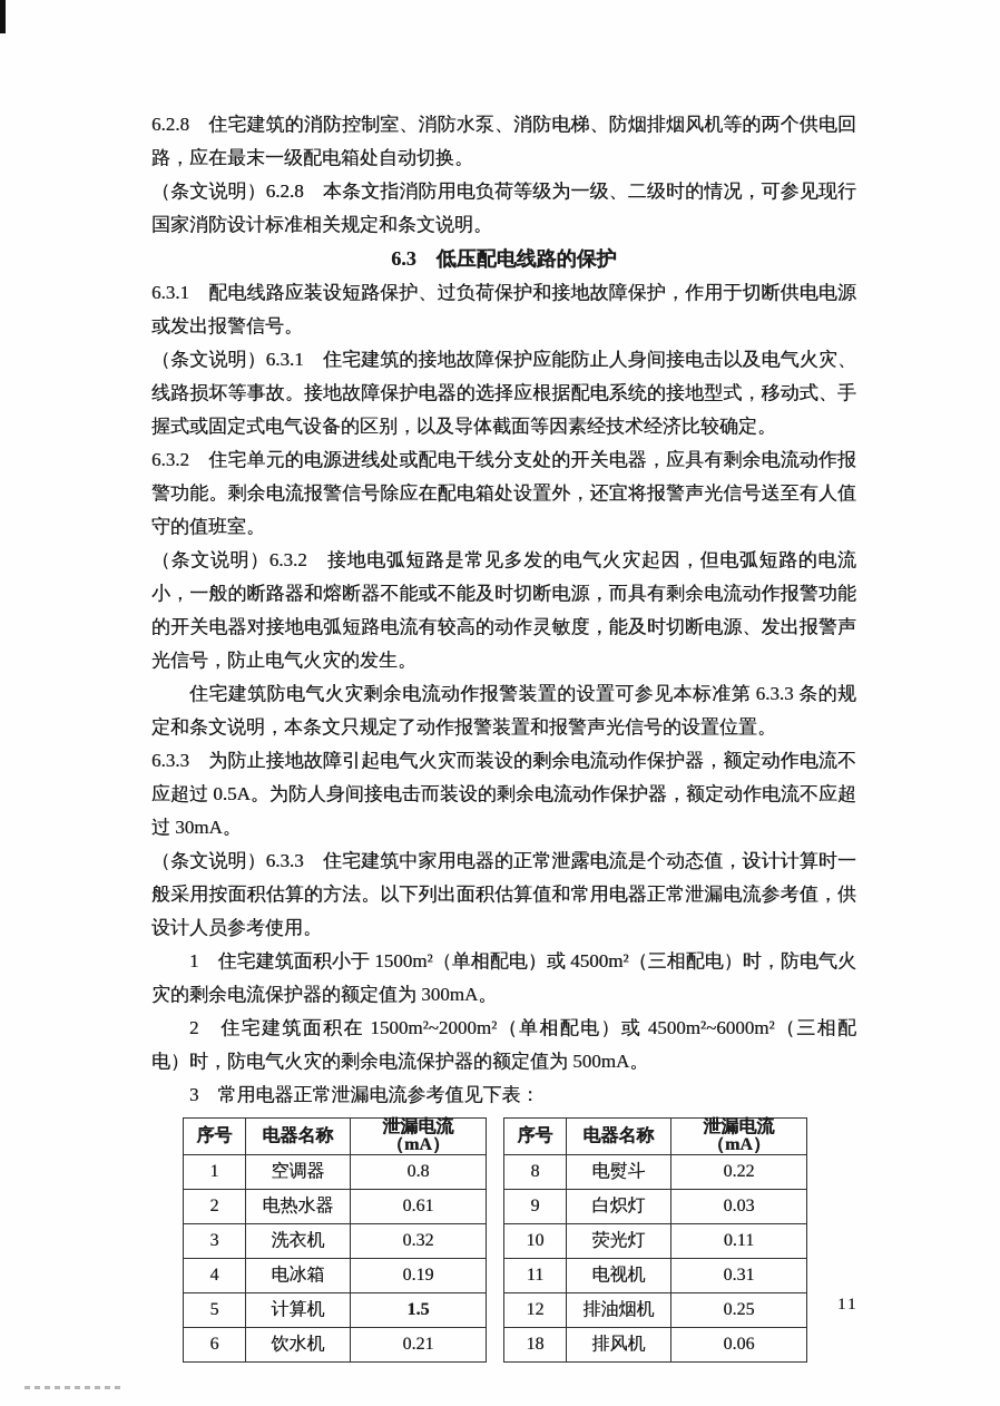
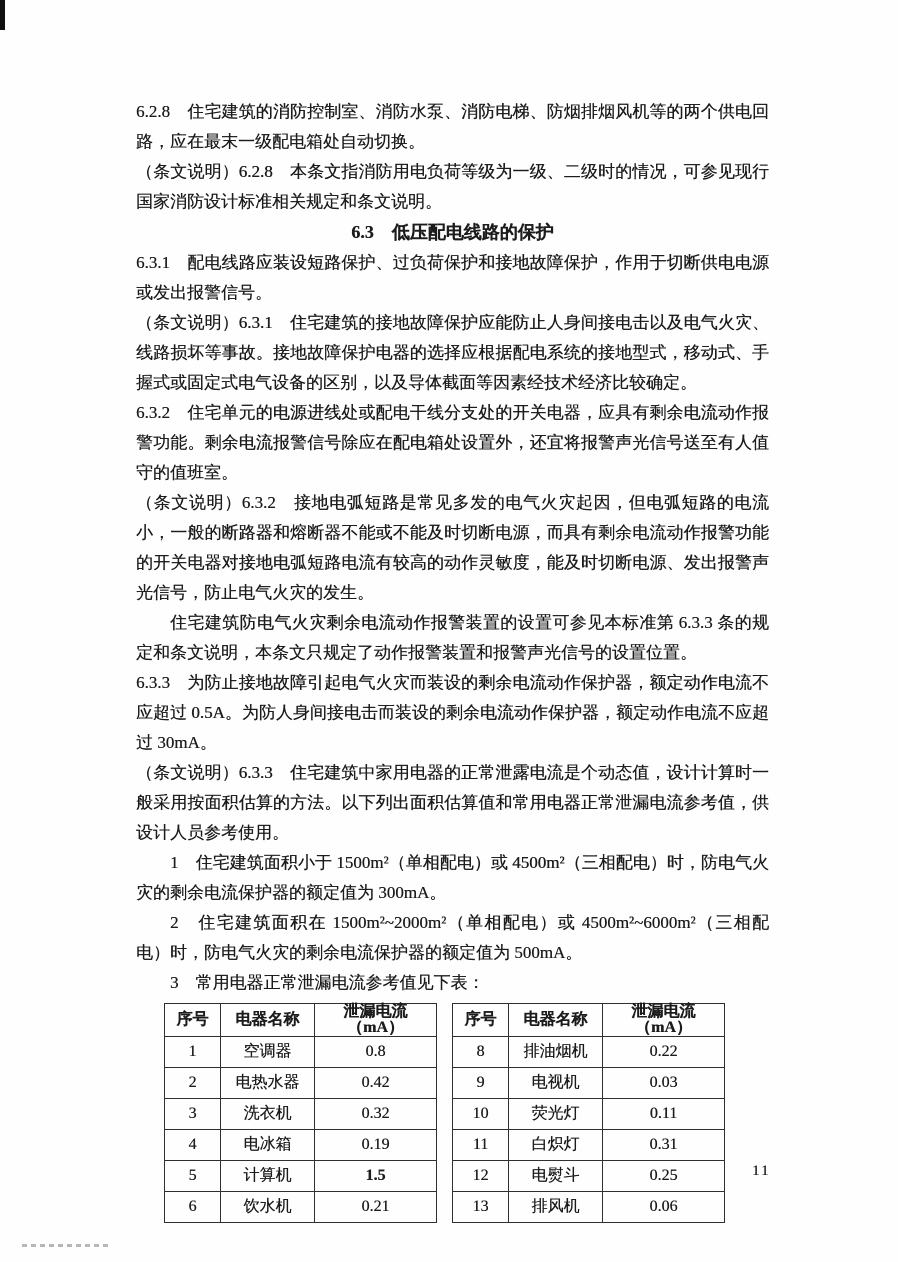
  6.2.8 住宅建筑的消防控制室、消防水泵、消防电梯、防烟排烟风机等的两个供电回路，应在最末一级配电箱处自动切换。
  （条文说明）6.2.8 本条文指消防用电负荷等级为一级、二级时的情况，可参见现行国家消防设计标准相关规定和条文说明。
  6.3 低压配电线路的保护
  6.3.1 配电线路应装设短路保护、过负荷保护和接地故障保护，作用于切断供电电源或发出报警信号。
  （条文说明）6.3.1 住宅建筑的接地故障保护应能防止人身间接电击以及电气火灾、线路损坏等事故。接地故障保护电器的选择应根据配电系统的接地型式，移动式、手握式或固定式电气设备的区别，以及导体截面等因素经技术经济比较确定。
  6.3.2 住宅单元的电源进线处或配电干线分支处的开关电器，应具有剩余电流动作报警功能。剩余电流报警信号除应在配电箱处设置外，还宜将报警声光信号送至有人值守的值班室。
  （条文说明）6.3.2 接地电弧短路是常见多发的电气火灾起因，但电弧短路的电流小，一般的断路器和熔断器不能或不能及时切断电源，而具有剩余电流动作报警功能的开关电器对接地电弧短路电流有较高的动作灵敏度，能及时切断电源、发出报警声光信号，防止电气火灾的发生。
  住宅建筑防电气火灾剩余电流动作报警装置的设置可参见本标准第 6.3.3 条的规定和条文说明，本条文只规定了动作报警装置和报警声光信号的设置位置。
  6.3.3 为防止接地故障引起电气火灾而装设的剩余电流动作保护器，额定动作电流不应超过 0.5A。为防人身间接电击而装设的剩余电流动作保护器，额定动作电流不应超过 30mA。
  （条文说明）6.3.3 住宅建筑中家用电器的正常泄露电流是个动态值，设计计算时一般采用按面积估算的方法。以下列出面积估算值和常用电器正常泄漏电流参考值，供设计人员参考使用。
  1 住宅建筑面积小于 1500m²（单相配电）或 4500m²（三相配电）时，防电气火灾的剩余电流保护器的额定值为 300mA。
  2 住宅建筑面积在 1500m²~2000m²（单相配电）或 4500m²~6000m²（三相配电）时，防电气火灾的剩余电流保护器的额定值为 500mA。
  3 常用电器正常泄漏电流参考值见下表：
  序号	电器名称	泄漏电流（mA）
  1	空调器	0.8
- 2	电热水器	0.61
+ 2	电热水器	0.42
  3	洗衣机	0.32
  4	电冰箱	0.19
  5	计算机	1.5
  6	饮水机	0.21
  序号	电器名称	泄漏电流（mA）
- 8	电熨斗	0.22
+ 8	排油烟机	0.22
- 9	白炽灯	0.03
+ 9	电视机	0.03
  10	荧光灯	0.11
- 11	电视机	0.31
+ 11	白炽灯	0.31
- 12	排油烟机	0.25
+ 12	电熨斗	0.25
- 18	排风机	0.06
+ 13	排风机	0.06
  11
